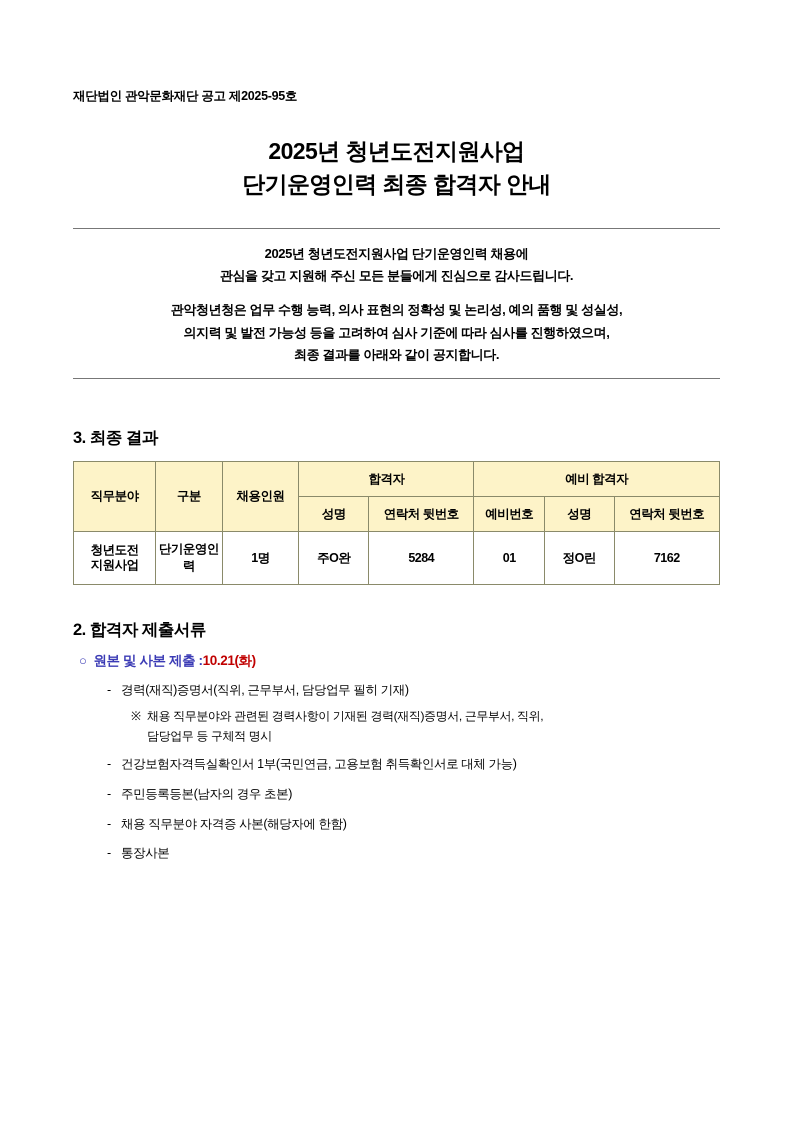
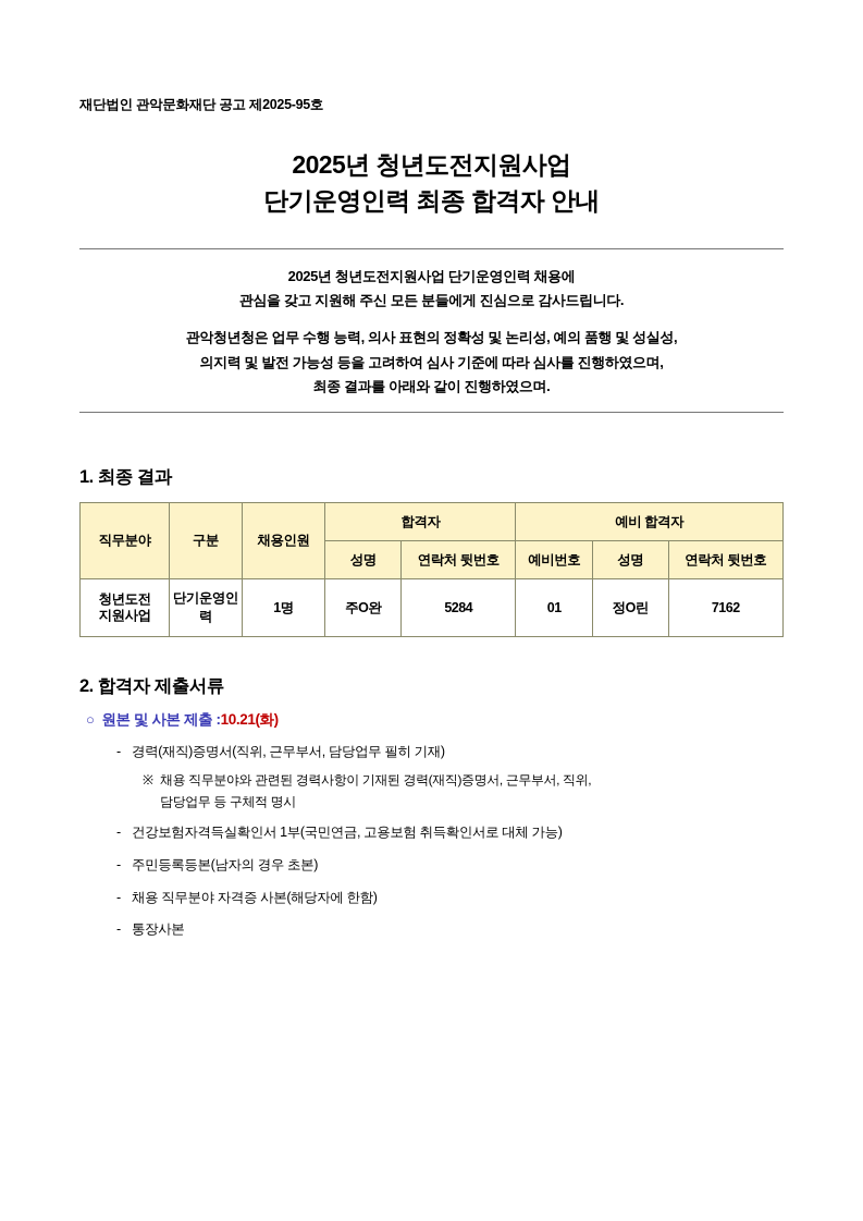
  재단법인 관악문화재단 공고 제2025-95호
  2025년 청년도전지원사업
  단기운영인력 최종 합격자 안내
  2025년 청년도전지원사업 단기운영인력 채용에
  관심을 갖고 지원해 주신 모든 분들에게 진심으로 감사드립니다.
  관악청년청은 업무 수행 능력, 의사 표현의 정확성 및 논리성, 예의 품행 및 성실성,
  의지력 및 발전 가능성 등을 고려하여 심사 기준에 따라 심사를 진행하였으며,
- 최종 결과를 아래와 같이 공지합니다.
+ 최종 결과를 아래와 같이 진행하였으며.
- 3. 최종 결과
+ 1. 최종 결과
  직무분야	구분	채용인원	합격자	예비 합격자
  성명	연락처 뒷번호	예비번호	성명	연락처 뒷번호
  청년도전 지원사업	단기운영인력	1명	주O완	5284	01	정O린	7162
  2. 합격자 제출서류
  ○
  원본 및 사본 제출 :
  10.21(화)
  -
  경력(재직)증명서(직위, 근무부서, 담당업무 필히 기재)
  ※
  채용 직무분야와 관련된 경력사항이 기재된 경력(재직)증명서, 근무부서, 직위,
  담당업무 등 구체적 명시
  -
  건강보험자격득실확인서 1부(국민연금, 고용보험 취득확인서로 대체 가능)
  -
  주민등록등본(남자의 경우 초본)
  -
  채용 직무분야 자격증 사본(해당자에 한함)
  -
  통장사본
